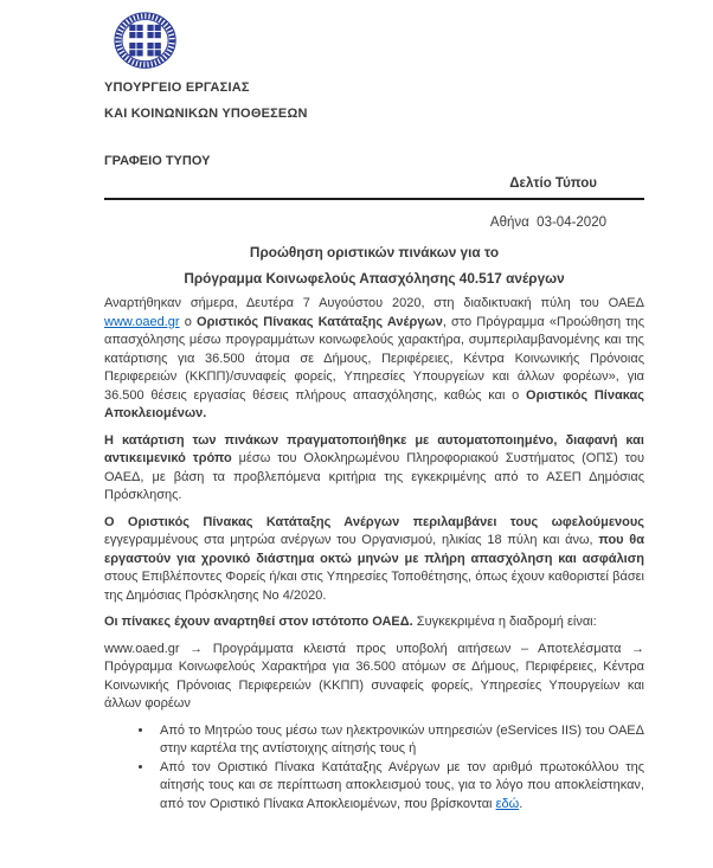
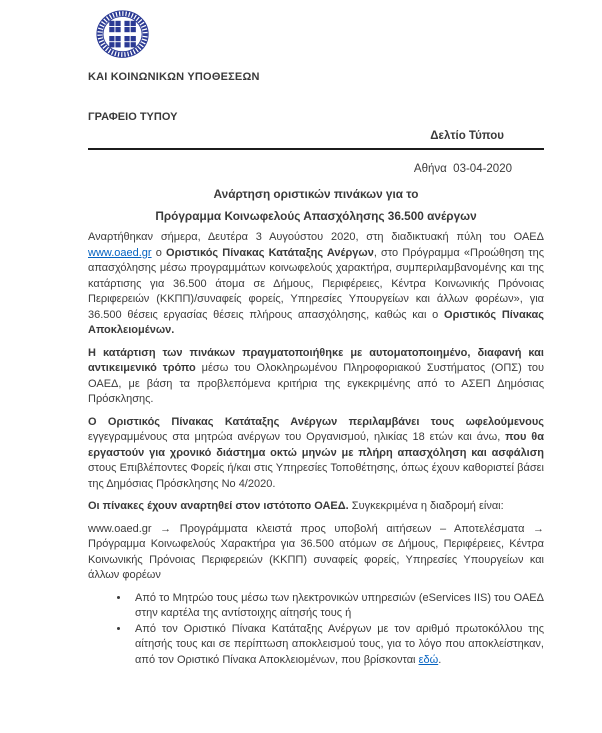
- ΥΠΟΥΡΓΕΙΟ ΕΡΓΑΣΙΑΣ
  ΚΑΙ ΚΟΙΝΩΝΙΚΩΝ ΥΠΟΘΕΣΕΩΝ
  ΓΡΑΦΕΙΟ ΤΥΠΟΥ
  Δελτίο Τύπου
  Αθήνα 03-04-2020
- Προώθηση οριστικών πινάκων για το
+ Ανάρτηση οριστικών πινάκων για το
- Πρόγραμμα Κοινωφελούς Απασχόλησης 40.517 ανέργων
+ Πρόγραμμα Κοινωφελούς Απασχόλησης 36.500 ανέργων
- Αναρτήθηκαν σήμερα, Δευτέρα 7 Αυγούστου 2020, στη διαδικτυακή πύλη του ΟΑΕΔ www.oaed.gr ο Οριστικός Πίνακας Κατάταξης Ανέργων, στο Πρόγραμμα «Προώθηση της απασχόλησης μέσω προγραμμάτων κοινωφελούς χαρακτήρα, συμπεριλαμβανομένης και της κατάρτισης για 36.500 άτομα σε Δήμους, Περιφέρειες, Κέντρα Κοινωνικής Πρόνοιας Περιφερειών (ΚΚΠΠ)/συναφείς φορείς, Υπηρεσίες Υπουργείων και άλλων φορέων», για 36.500 θέσεις εργασίας θέσεις πλήρους απασχόλησης, καθώς και ο Οριστικός Πίνακας Αποκλειομένων.
+ Αναρτήθηκαν σήμερα, Δευτέρα 3 Αυγούστου 2020, στη διαδικτυακή πύλη του ΟΑΕΔ www.oaed.gr ο Οριστικός Πίνακας Κατάταξης Ανέργων, στο Πρόγραμμα «Προώθηση της απασχόλησης μέσω προγραμμάτων κοινωφελούς χαρακτήρα, συμπεριλαμβανομένης και της κατάρτισης για 36.500 άτομα σε Δήμους, Περιφέρειες, Κέντρα Κοινωνικής Πρόνοιας Περιφερειών (ΚΚΠΠ)/συναφείς φορείς, Υπηρεσίες Υπουργείων και άλλων φορέων», για 36.500 θέσεις εργασίας θέσεις πλήρους απασχόλησης, καθώς και ο Οριστικός Πίνακας Αποκλειομένων.
  Η κατάρτιση των πινάκων πραγματοποιήθηκε με αυτοματοποιημένο, διαφανή και αντικειμενικό τρόπο μέσω του Ολοκληρωμένου Πληροφοριακού Συστήματος (ΟΠΣ) του ΟΑΕΔ, με βάση τα προβλεπόμενα κριτήρια της εγκεκριμένης από το ΑΣΕΠ Δημόσιας Πρόσκλησης.
- Ο Οριστικός Πίνακας Κατάταξης Ανέργων περιλαμβάνει τους ωφελούμενους εγγεγραμμένους στα μητρώα ανέργων του Οργανισμού, ηλικίας 18 πύλη και άνω, που θα εργαστούν για χρονικό διάστημα οκτώ μηνών με πλήρη απασχόληση και ασφάλιση στους Επιβλέποντες Φορείς ή/και στις Υπηρεσίες Τοποθέτησης, όπως έχουν καθοριστεί βάσει της Δημόσιας Πρόσκλησης Νο 4/2020.
+ Ο Οριστικός Πίνακας Κατάταξης Ανέργων περιλαμβάνει τους ωφελούμενους εγγεγραμμένους στα μητρώα ανέργων του Οργανισμού, ηλικίας 18 ετών και άνω, που θα εργαστούν για χρονικό διάστημα οκτώ μηνών με πλήρη απασχόληση και ασφάλιση στους Επιβλέποντες Φορείς ή/και στις Υπηρεσίες Τοποθέτησης, όπως έχουν καθοριστεί βάσει της Δημόσιας Πρόσκλησης Νο 4/2020.
  Οι πίνακες έχουν αναρτηθεί στον ιστότοπο ΟΑΕΔ. Συγκεκριμένα η διαδρομή είναι:
  www.oaed.gr → Προγράμματα κλειστά προς υποβολή αιτήσεων – Αποτελέσματα → Πρόγραμμα Κοινωφελούς Χαρακτήρα για 36.500 ατόμων σε Δήμους, Περιφέρειες, Κέντρα Κοινωνικής Πρόνοιας Περιφερειών (ΚΚΠΠ) συναφείς φορείς, Υπηρεσίες Υπουργείων και άλλων φορέων
  Από το Μητρώο τους μέσω των ηλεκτρονικών υπηρεσιών (eServices IIS) του ΟΑΕΔ στην καρτέλα της αντίστοιχης αίτησής τους ή
  Από τον Οριστικό Πίνακα Κατάταξης Ανέργων με τον αριθμό πρωτοκόλλου της αίτησής τους και σε περίπτωση αποκλεισμού τους, για το λόγο που αποκλείστηκαν, από τον Οριστικό Πίνακα Αποκλειομένων, που βρίσκονται εδώ.
